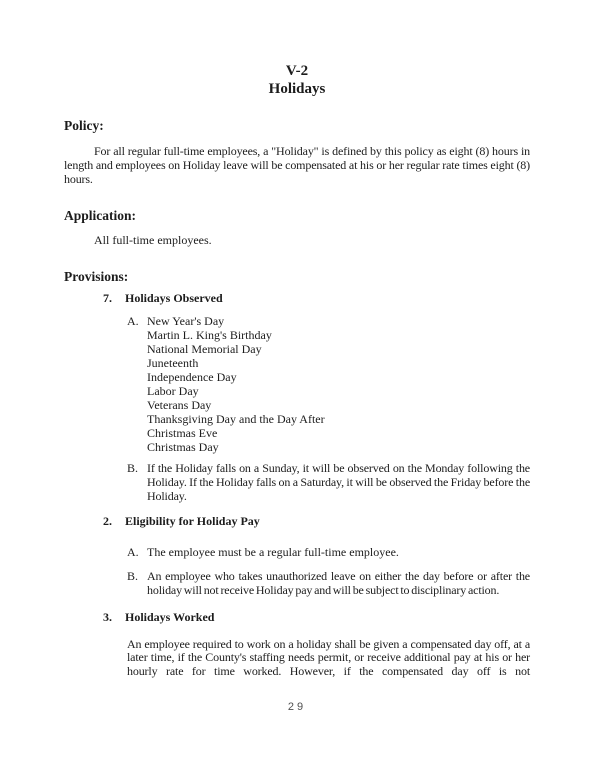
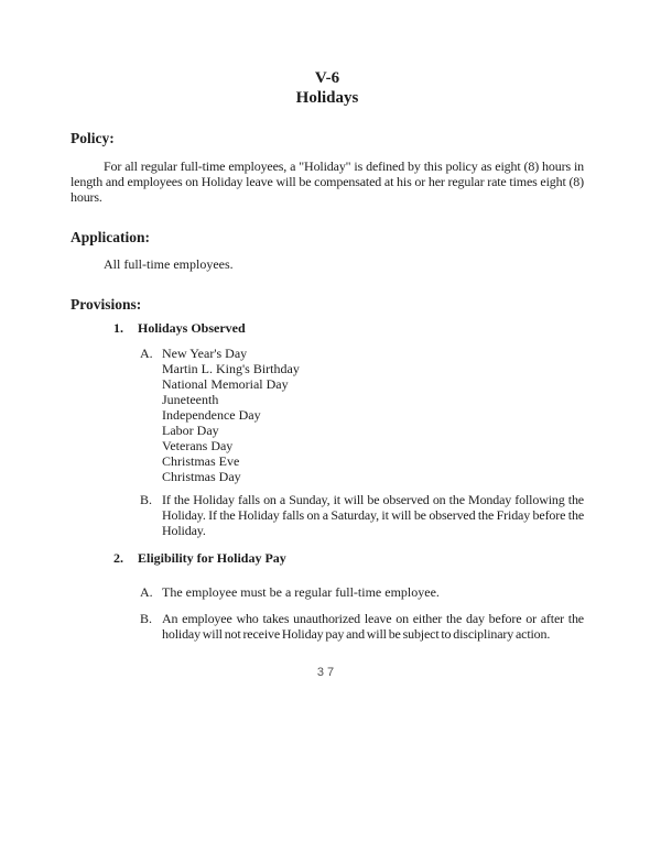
- V-2
+ V-6
  Holidays
  Policy:
  For all regular full-time employees, a "Holiday" is defined by this policy as eight (8) hours in length and employees on Holiday leave will be compensated at his or her regular rate times eight (8) hours.
  Application:
  All full-time employees.
  Provisions:
- 7.
+ 1.
  Holidays Observed
  A.
  New Year's Day
  Martin L. King's Birthday
  National Memorial Day
  Juneteenth
  Independence Day
  Labor Day
  Veterans Day
- Thanksgiving Day and the Day After
  Christmas Eve
  Christmas Day
  B.
  If the Holiday falls on a Sunday, it will be observed on the Monday following the Holiday. If the Holiday falls on a Saturday, it will be observed the Friday before the Holiday.
  2.
  Eligibility for Holiday Pay
  A.
  The employee must be a regular full-time employee.
  B.
  An employee who takes unauthorized leave on either the day before or after the holiday will not receive Holiday pay and will be subject to disciplinary action.
- 3.
- Holidays Worked
- An employee required to work on a holiday shall be given a compensated day off, at a later time, if the County's staffing needs permit, or receive additional pay at his or her hourly rate for time worked. However, if the compensated day off is not
- 29
+ 37
